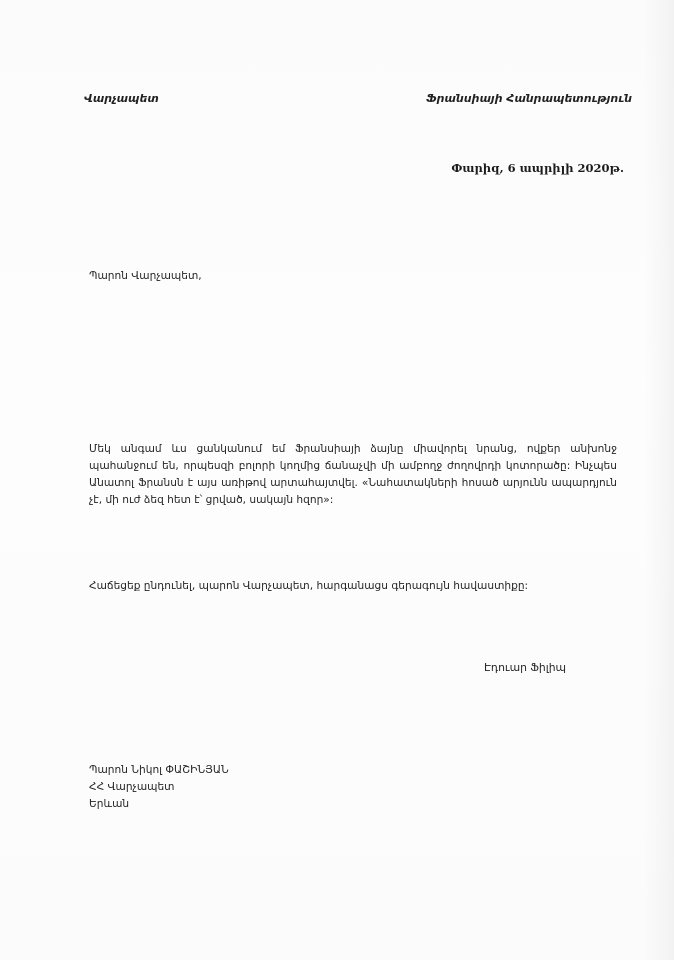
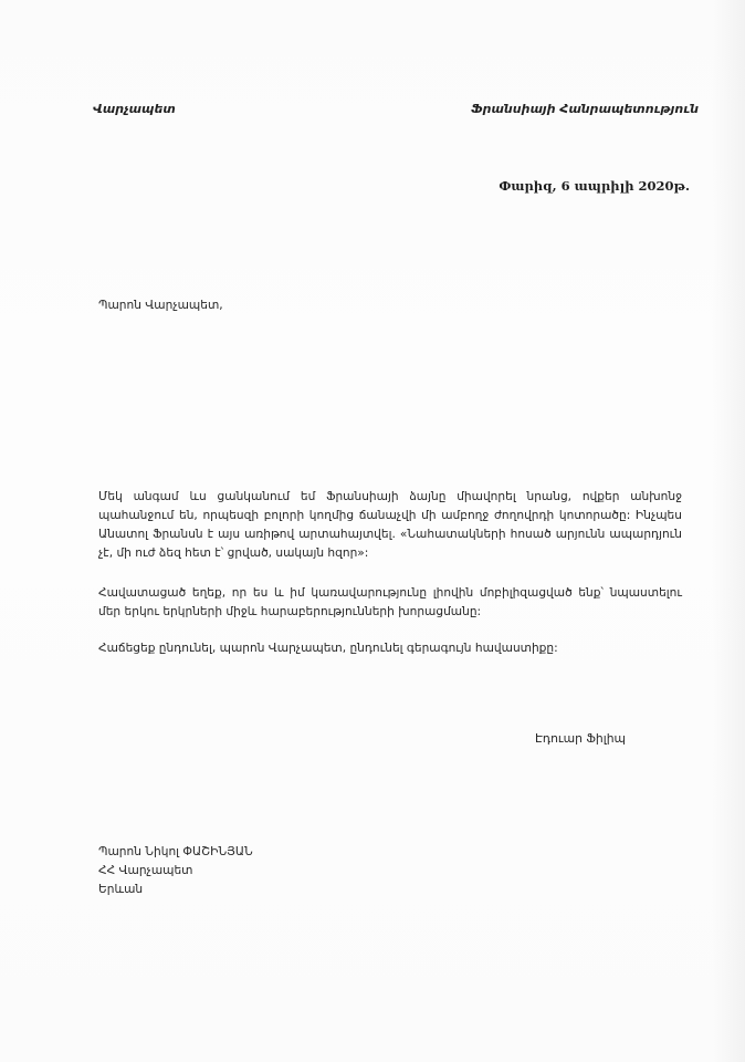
  Վարչապետ
  Ֆրանսիայի Հանրապետություն
  Փարիզ, 6 ապրիլի 2020թ.
  Պարոն Վարչապետ,
  Մեկ անգամ ևս ցանկանում եմ Ֆրանսիայի ձայնը միավորել նրանց, ովքեր անխոնջ պահանջում են, որպեսզի բոլորի կողմից ճանաչվի մի ամբողջ ժողովրդի կոտորածը: Ինչպես Անատոլ Ֆրանսն է այս առիթով արտահայտվել. «Նահատակների հոսած արյունն ապարդյուն չէ, մի ուժ ձեզ հետ է՝ ցրված, սակայն հզոր»:
+ Հավատացած եղեք, որ ես և իմ կառավարությունը լիովին մոբիլիզացված ենք՝ նպաստելու մեր երկու երկրների միջև հարաբերությունների խորացմանը:
- Հաճեցեք ընդունել, պարոն Վարչապետ, հարգանացս գերագույն հավաստիքը:
+ Հաճեցեք ընդունել, պարոն Վարչապետ, ընդունել գերագույն հավաստիքը:
  Էդուար Ֆիլիպ
  Պարոն Նիկոլ ՓԱՇԻՆՅԱՆ
  ՀՀ Վարչապետ
  Երևան
